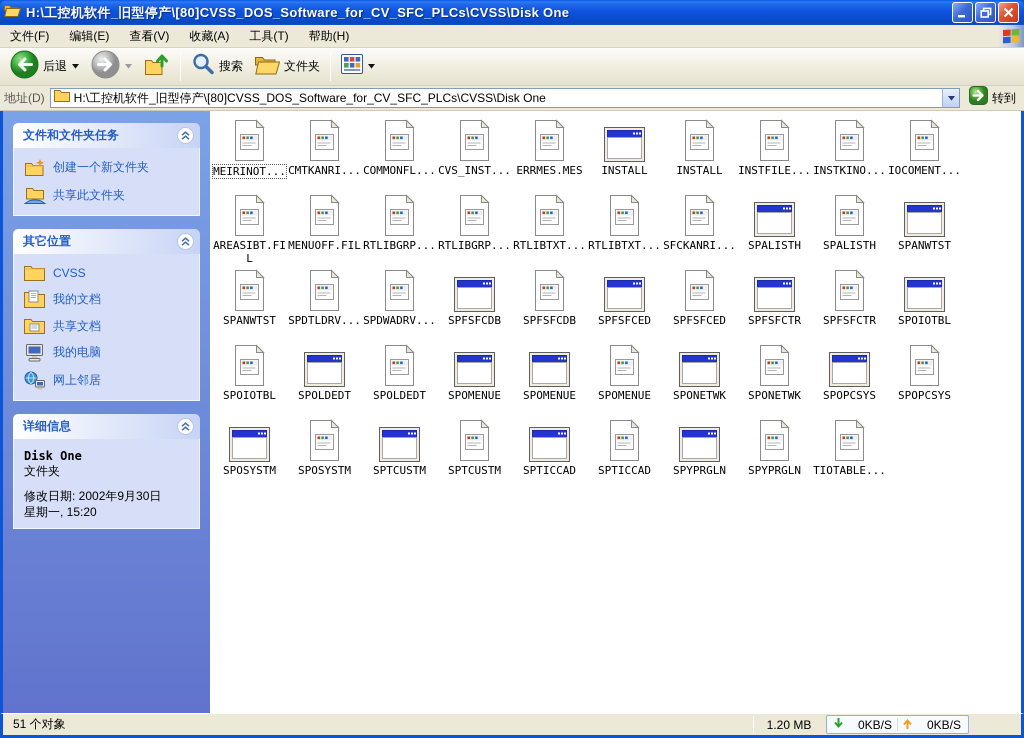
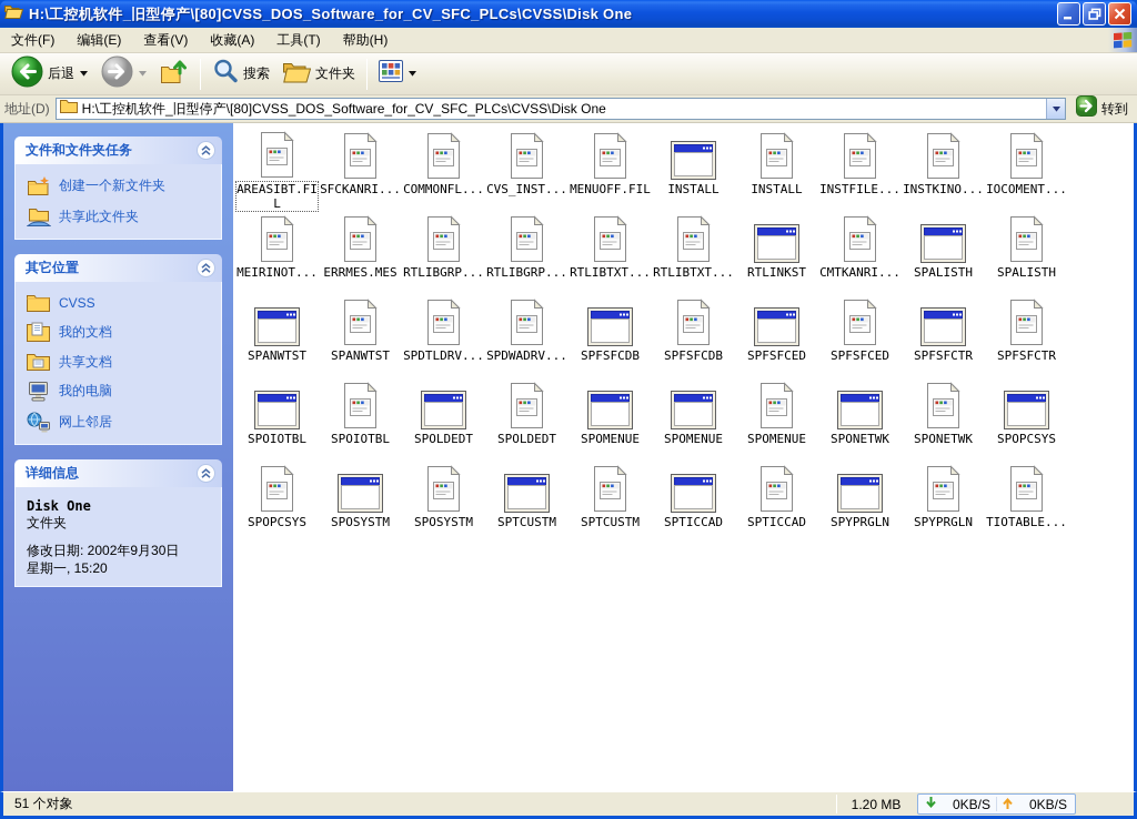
  H:\工控机软件_旧型停产\[80]CVSS_DOS_Software_for_CV_SFC_PLCs\CVSS\Disk One
  文件(F)
  编辑(E)
  查看(V)
  收藏(A)
  工具(T)
  帮助(H)
  后退
  搜索
  文件夹
  地址(D)
  H:\工控机软件_旧型停产\[80]CVSS_DOS_Software_for_CV_SFC_PLCs\CVSS\Disk One
  转到
  文件和文件夹任务
  创建一个新文件夹
  共享此文件夹
  其它位置
  CVSS
  我的文档
  共享文档
  我的电脑
  网上邻居
  详细信息
  Disk One
  文件夹
  修改日期: 2002年9月30日
  星期一, 15:20
- MEIRINOT...
+ AREASIBT.FIL
- CMTKANRI...
+ SFCKANRI...
  COMMONFL...
  CVS_INST...
- ERRMES.MES
+ MENUOFF.FIL
  INSTALL
  INSTALL
  INSTFILE...
  INSTKINO...
  IOCOMENT...
- AREASIBT.FIL
+ MEIRINOT...
- MENUOFF.FIL
+ ERRMES.MES
  RTLIBGRP...
  RTLIBGRP...
  RTLIBTXT...
  RTLIBTXT...
+ RTLINKST
- SFCKANRI...
+ CMTKANRI...
  SPALISTH
  SPALISTH
  SPANWTST
  SPANWTST
  SPDTLDRV...
  SPDWADRV...
  SPFSFCDB
  SPFSFCDB
  SPFSFCED
  SPFSFCED
  SPFSFCTR
  SPFSFCTR
  SPOIOTBL
  SPOIOTBL
  SPOLDEDT
  SPOLDEDT
  SPOMENUE
  SPOMENUE
  SPOMENUE
  SPONETWK
  SPONETWK
  SPOPCSYS
  SPOPCSYS
  SPOSYSTM
  SPOSYSTM
  SPTCUSTM
  SPTCUSTM
  SPTICCAD
  SPTICCAD
  SPYPRGLN
  SPYPRGLN
  TIOTABLE...
  51 个对象
  1.20 MB
  0KB/S
  0KB/S
